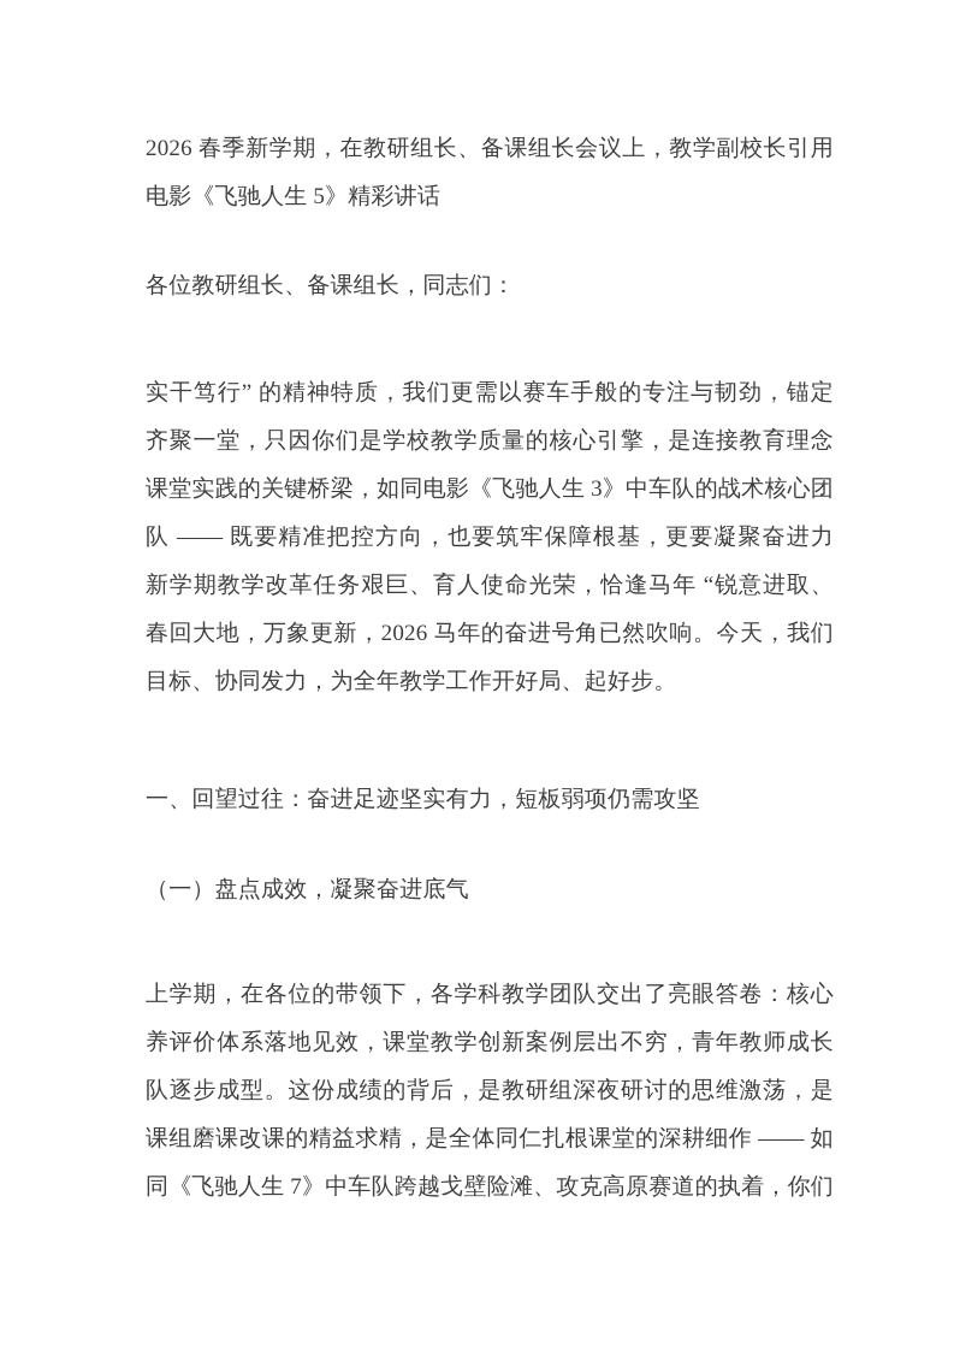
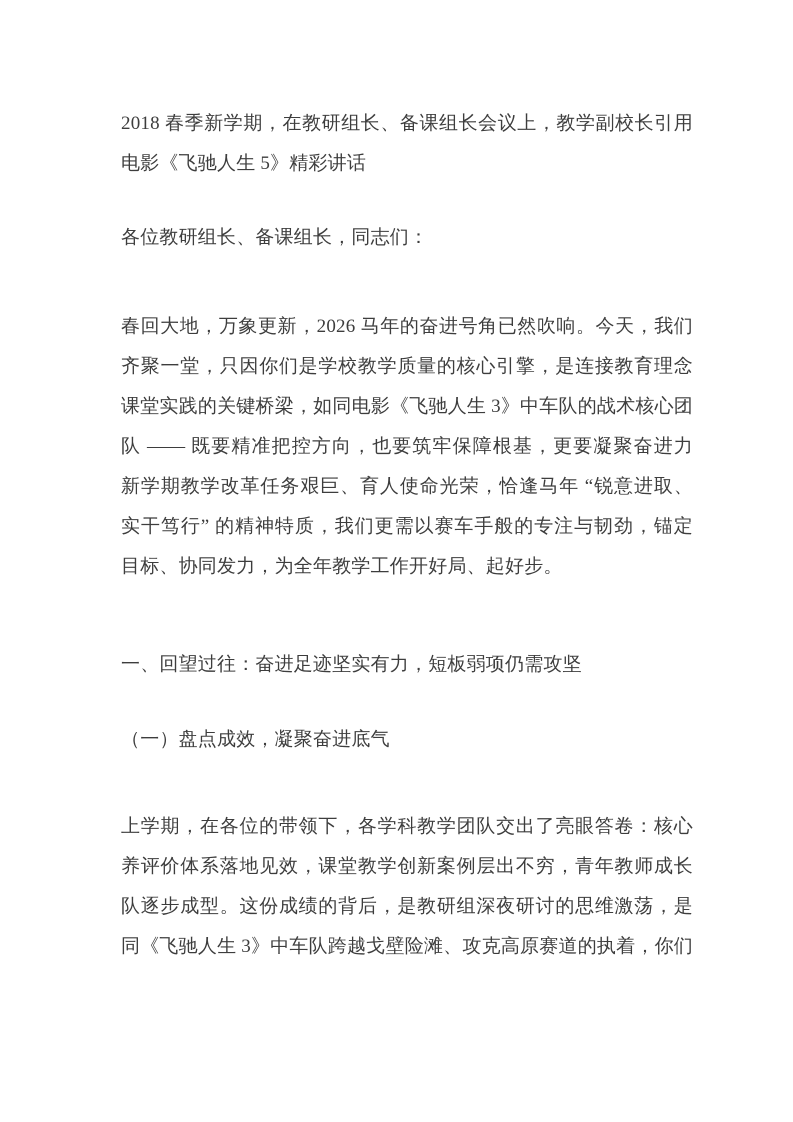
- 2026 春季新学期，在教研组长、备课组长会议上，教学副校长引用
+ 2018 春季新学期，在教研组长、备课组长会议上，教学副校长引用
  电影《飞驰人生 5》精彩讲话
  各位教研组长、备课组长，同志们：
- 实干笃行” 的精神特质，我们更需以赛车手般的专注与韧劲，锚定
+ 春回大地，万象更新，2026 马年的奋进号角已然吹响。今天，我们
  齐聚一堂，只因你们是学校教学质量的核心引擎，是连接教育理念
  课堂实践的关键桥梁，如同电影《飞驰人生 3》中车队的战术核心团
  队 —— 既要精准把控方向，也要筑牢保障根基，更要凝聚奋进力
  新学期教学改革任务艰巨、育人使命光荣，恰逢马年 “锐意进取、
- 春回大地，万象更新，2026 马年的奋进号角已然吹响。今天，我们
+ 实干笃行” 的精神特质，我们更需以赛车手般的专注与韧劲，锚定
  目标、协同发力，为全年教学工作开好局、起好步。
  一、回望过往：奋进足迹坚实有力，短板弱项仍需攻坚
  （一）盘点成效，凝聚奋进底气
  上学期，在各位的带领下，各学科教学团队交出了亮眼答卷：核心
  养评价体系落地见效，课堂教学创新案例层出不穷，青年教师成长
  队逐步成型。这份成绩的背后，是教研组深夜研讨的思维激荡，是
- 课组磨课改课的精益求精，是全体同仁扎根课堂的深耕细作 —— 如
- 同《飞驰人生 7》中车队跨越戈壁险滩、攻克高原赛道的执着，你们
+ 同《飞驰人生 3》中车队跨越戈壁险滩、攻克高原赛道的执着，你们
